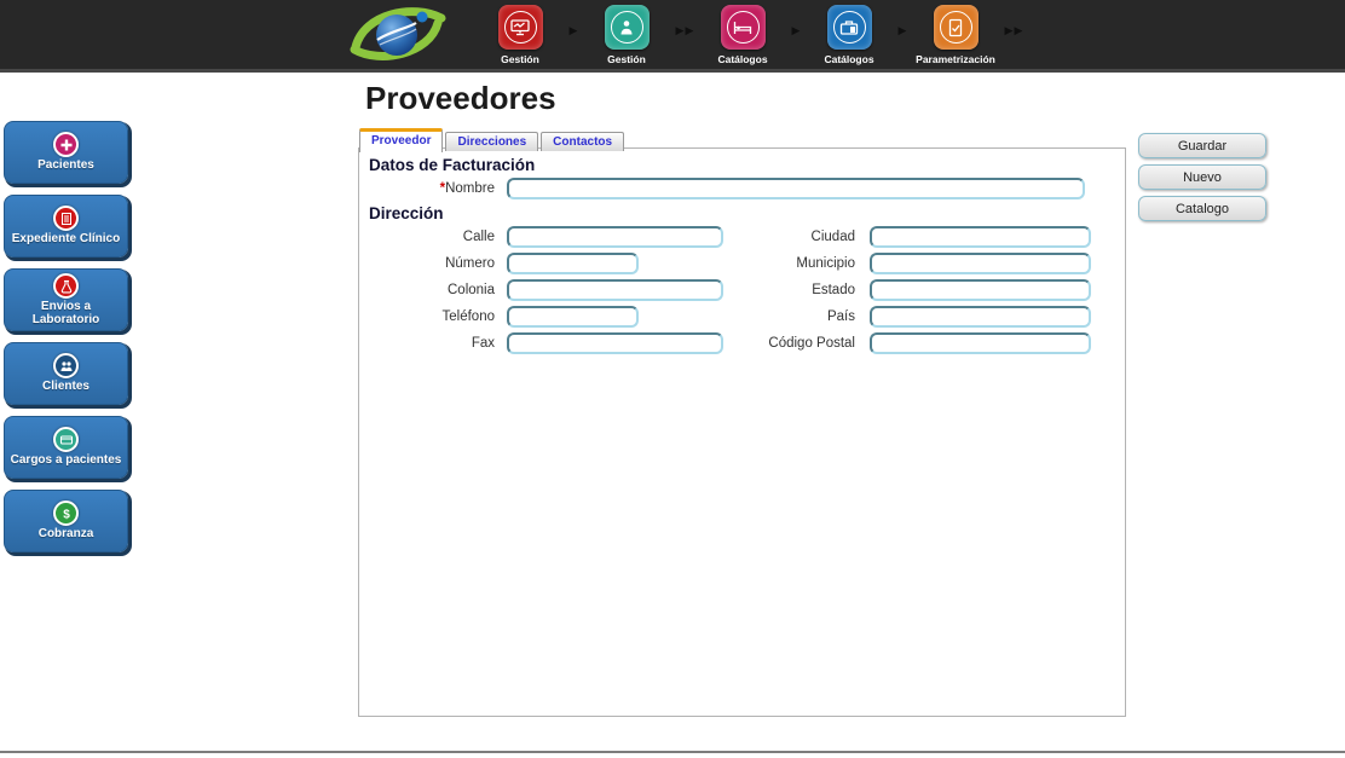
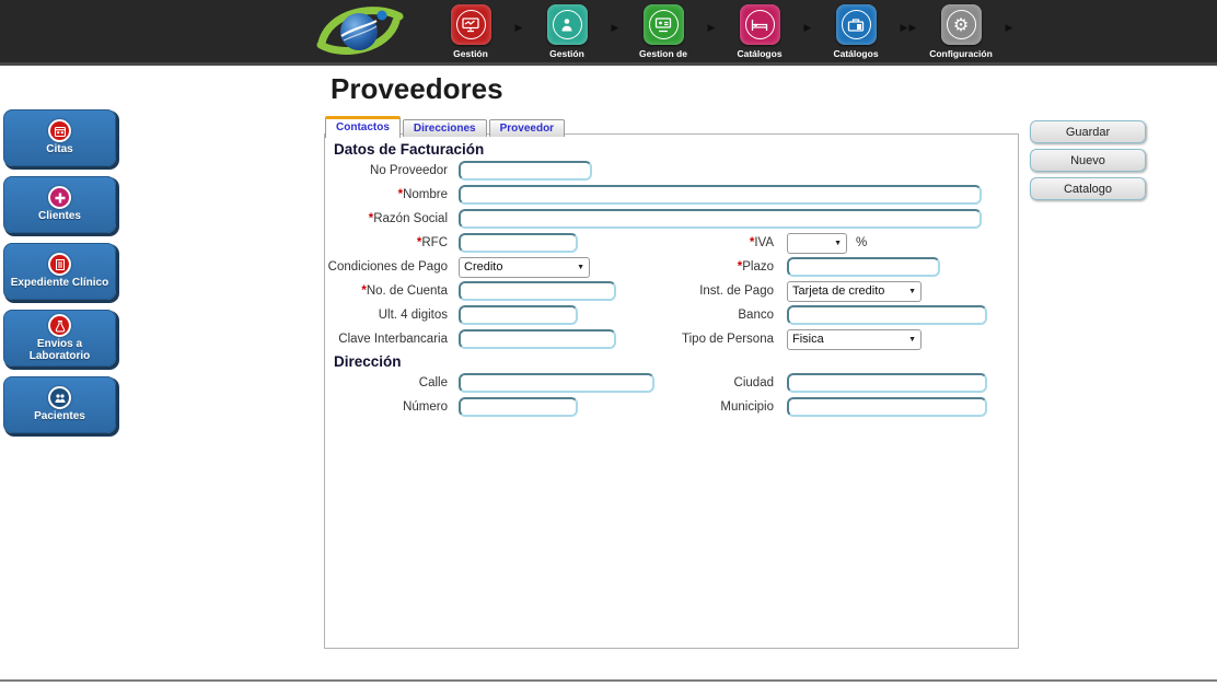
  Gestión
  ▶
  Gestión
  ▶
+ Gestion de
  ▶
  Catálogos
  ▶
  Catálogos
  ▶
- Parametrización
  ▶
+ ⚙
+ Configuración
  ▶
+ Citas
- Pacientes
+ Clientes
  Expediente Clínico
  Envios a Laboratorio
- Clientes
+ Pacientes
- Cargos a pacientes
- $
- Cobranza
  Proveedores
- Proveedor
+ Contactos
  Direcciones
- Contactos
+ Proveedor
  Datos de Facturación
+ No Proveedor
  *Nombre
+ *Razón Social
+ *RFC
+ *IVA
+ %
+ Condiciones de Pago
+ Credito
+ *Plazo
+ *No. de Cuenta
+ Inst. de Pago
+ Tarjeta de credito
+ Ult. 4 digitos
+ Banco
+ Clave Interbancaria
+ Tipo de Persona
+ Fisica
  Dirección
  Calle
  Ciudad
  Número
  Municipio
- Colonia
- Estado
- Teléfono
- País
- Fax
- Código Postal
  Guardar
  Nuevo
  Catalogo
